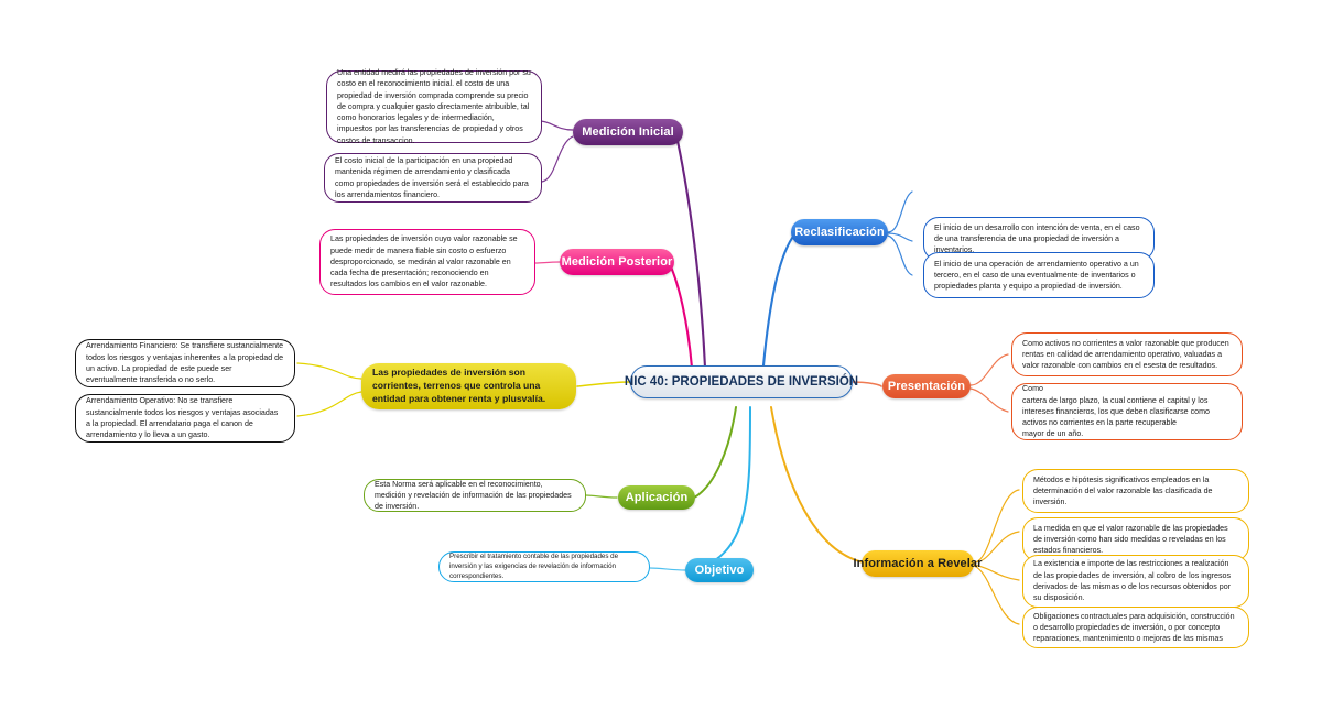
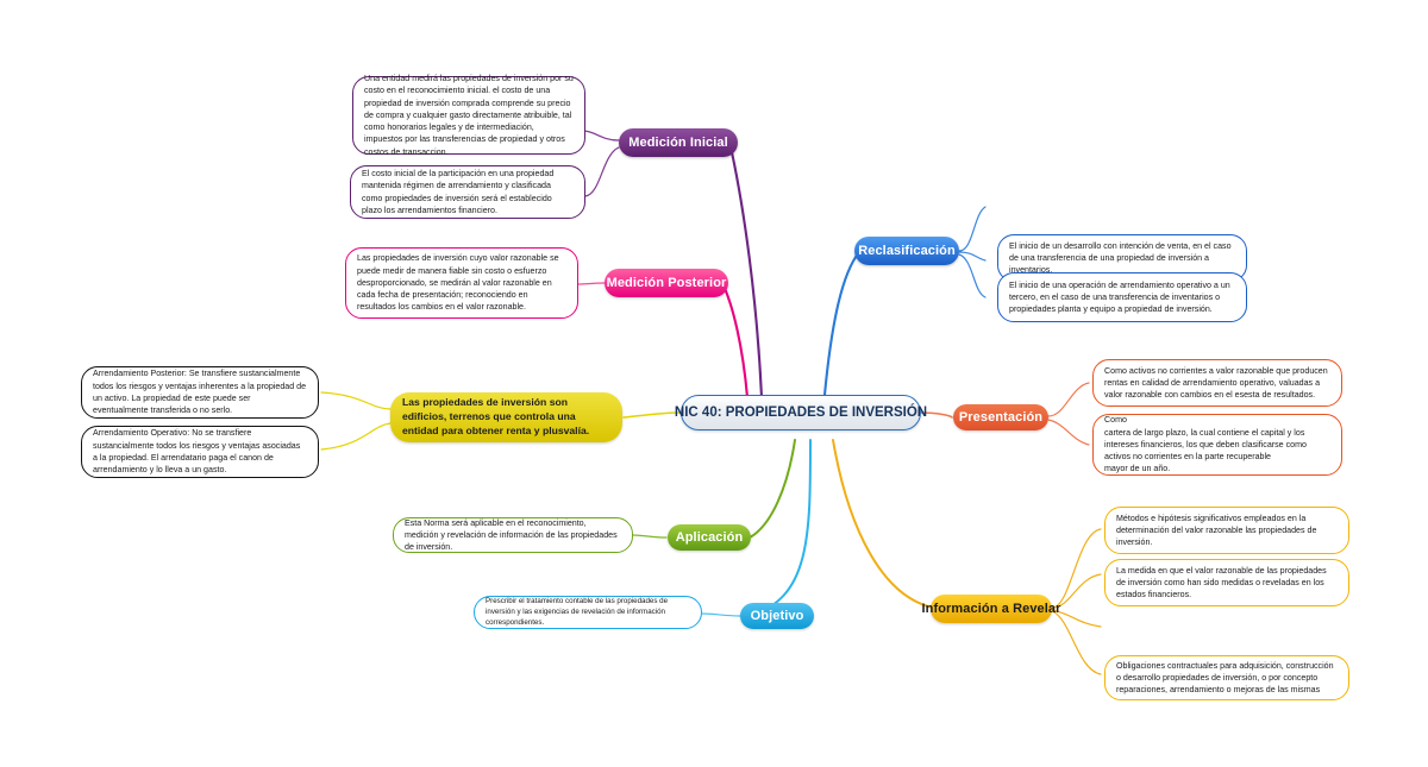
  NIC 40: PROPIEDADES DE INVERSIÓN
  Medición Inicial
  Una entidad medirá las propiedades de inversión por su costo en el reconocimiento inicial. el costo de una propiedad de inversión comprada comprende su precio de compra y cualquier gasto directamente atribuible, tal como honorarios legales y de intermediación, impuestos por las transferencias de propiedad y otros
- El costo inicial de la participación en una propiedad mantenida régimen de arrendamiento y clasificada como propiedades de inversión será el establecido para los arrendamientos financiero.
+ El costo inicial de la participación en una propiedad mantenida régimen de arrendamiento y clasificada como propiedades de inversión será el establecido plazo los arrendamientos financiero.
  Medición Posterior
  Las propiedades de inversión cuyo valor razonable se puede medir de manera fiable sin costo o esfuerzo desproporcionado, se medirán al valor razonable en cada fecha de presentación; reconociendo en
  Reclasificación
  El inicio de un desarrollo con intención de venta, en el caso de una transferencia de una propiedad de inversión a inventarios.
- El inicio de una operación de arrendamiento operativo a un tercero, en el caso de una eventualmente de inventarios o propiedades planta y equipo a propiedad de inversión.
+ El inicio de una operación de arrendamiento operativo a un tercero, en el caso de una transferencia de inventarios o propiedades planta y equipo a propiedad de inversión.
  Presentación
  Como activos no corrientes a valor razonable que producen rentas en calidad de arrendamiento operativo, valuadas a valor razonable con cambios en el esesta de resultados.
  Como
  cartera de largo plazo, la cual contiene el capital y los intereses financieros, los que deben clasificarse como activos no corrientes en la parte recuperable
  mayor de un año.
  Información a Revelar
- Métodos e hipótesis significativos empleados en la determinación del valor razonable las clasificada de inversión.
+ Métodos e hipótesis significativos empleados en la determinación del valor razonable las propiedades de inversión.
  La medida en que el valor razonable de las propiedades de inversión como han sido medidas o reveladas en los estados financieros.
- La existencia e importe de las restricciones a realización de las propiedades de inversión, al cobro de los ingresos derivados de las mismas o de los recursos obtenidos por su disposición.
- Obligaciones contractuales para adquisición, construcción o desarrollo propiedades de inversión, o por concepto reparaciones, mantenimiento o mejoras de las mismas
+ Obligaciones contractuales para adquisición, construcción o desarrollo propiedades de inversión, o por concepto reparaciones, arrendamiento o mejoras de las mismas
- Las propiedades de inversión son corrientes, terrenos que controla una entidad para obtener renta y plusvalía.
+ Las propiedades de inversión son edificios, terrenos que controla una entidad para obtener renta y plusvalía.
- Arrendamiento Financiero: Se transfiere sustancialmente todos los riesgos y ventajas inherentes a la propiedad de un activo. La propiedad de este puede ser eventualmente transferida o no serlo.
+ Arrendamiento Posterior: Se transfiere sustancialmente todos los riesgos y ventajas inherentes a la propiedad de un activo. La propiedad de este puede ser eventualmente transferida o no serlo.
  Arrendamiento Operativo: No se transfiere sustancialmente todos los riesgos y ventajas asociadas a la propiedad. El arrendatario paga el canon de arrendamiento y lo lleva a un gasto.
  Aplicación
  Esta Norma será aplicable en el reconocimiento, medición y revelación de información de las propiedades de inversión.
  Objetivo
